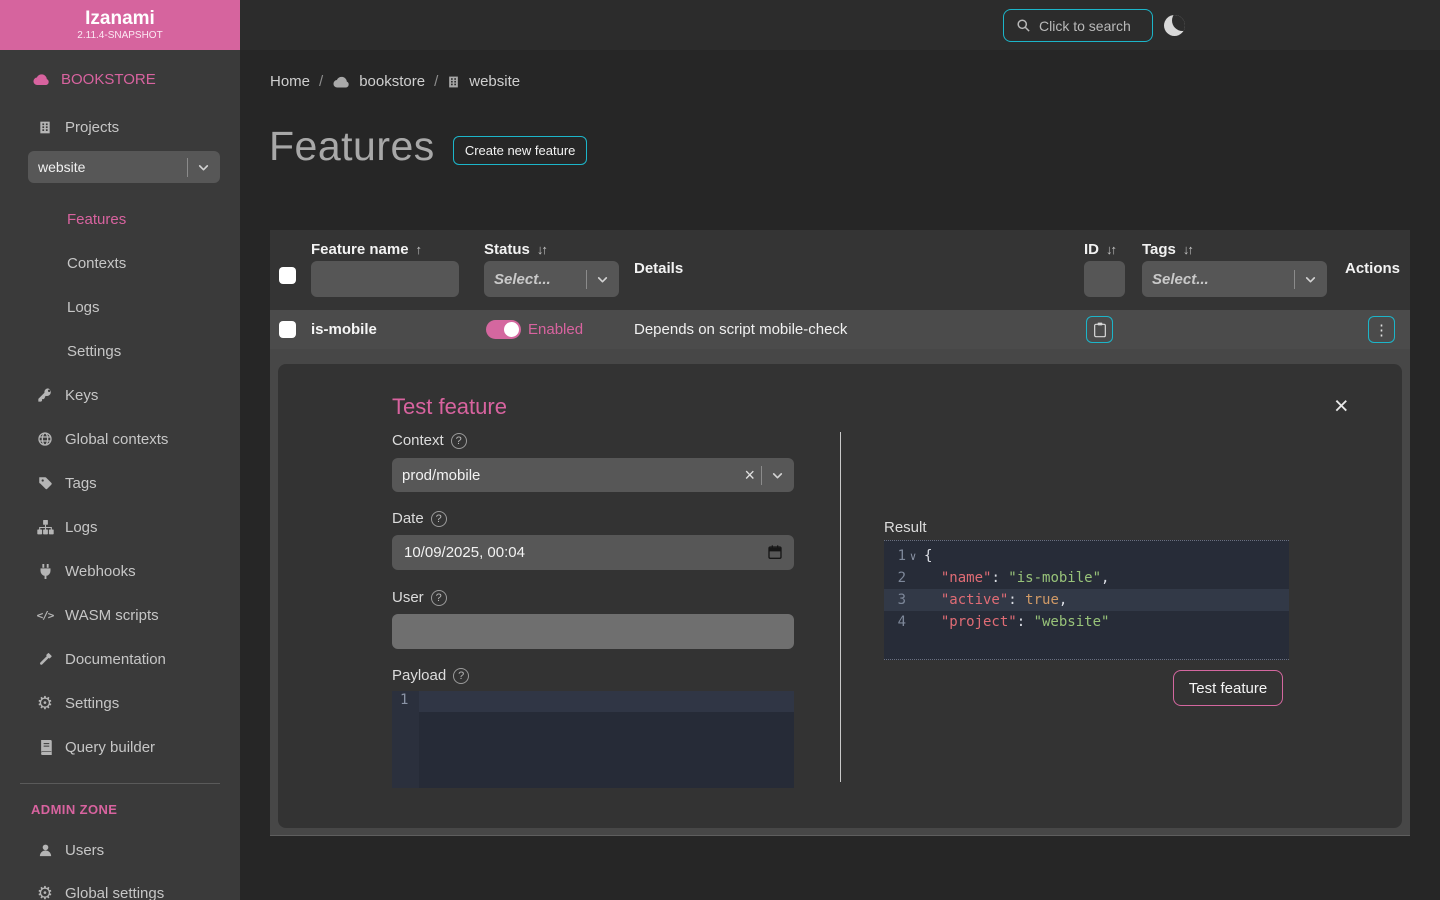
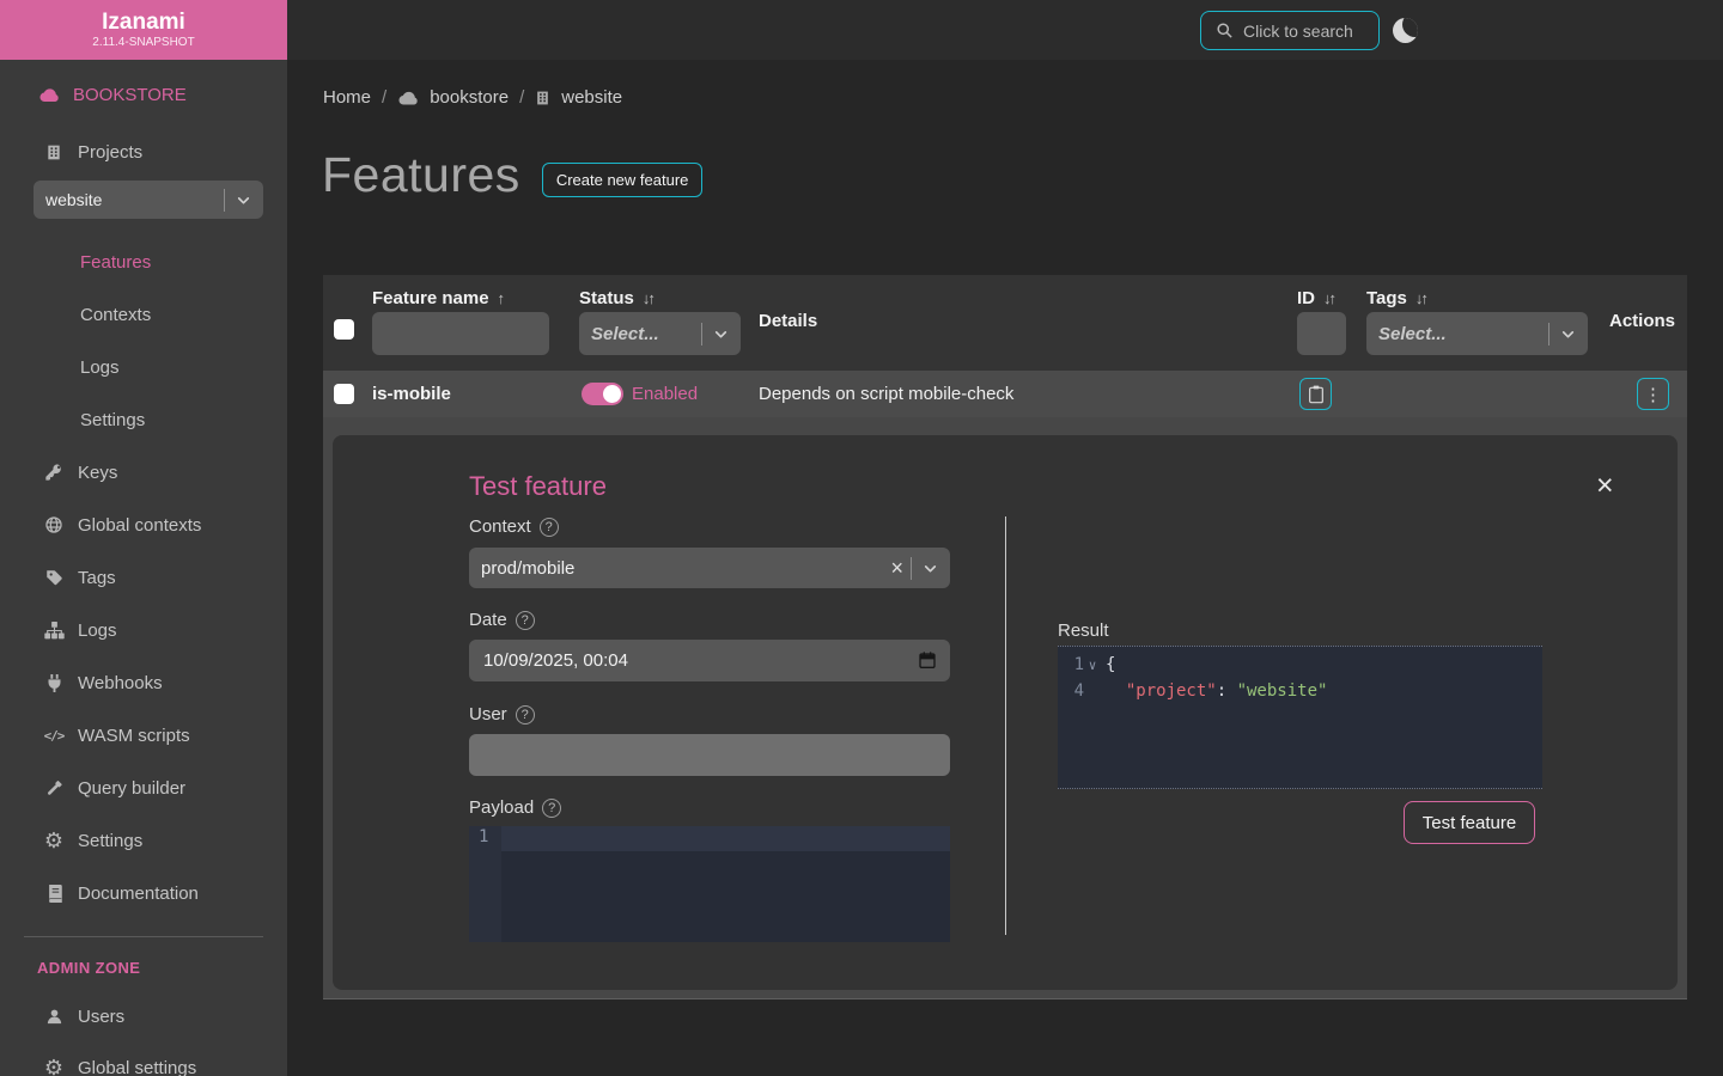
  Izanami
  2.11.4-SNAPSHOT
  Click to search
  BOOKSTORE
  Projects
  website
  Features
  Contexts
  Logs
  Settings
  Keys
  Global contexts
  Tags
  Logs
  Webhooks
  </>
  WASM scripts
- Documentation
+ Query builder
  ⚙
  Settings
- Query builder
+ Documentation
  ADMIN ZONE
  Users
  ⚙
  Global settings
  Home
  /
  bookstore
  /
  website
  Features
  Create new feature
  Feature name
  ↑
  Status
  ↓↑
  Select...
  Details
  ID
  ↓↑
  Tags
  ↓↑
  Select...
  Actions
  is-mobile
  Enabled
  Depends on script mobile-check
  ⋮
  ×
  Test feature
  Context
  ?
  prod/mobile
  ×
  Date
  ?
  10/09/2025, 00:04
  User
  ?
  Payload
  ?
  1
  Result
  1
  ∨
  {
- 2
- "name": "is-mobile",
- 3
- "active": true,
  4
  "project": "website"
  Test feature
